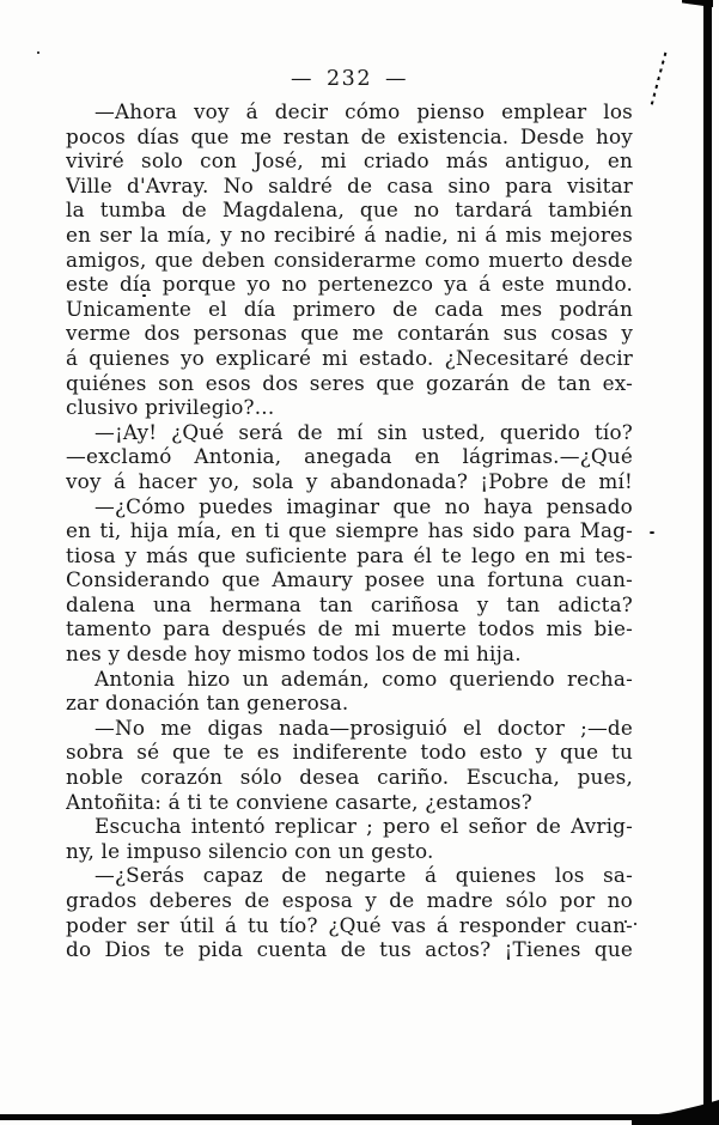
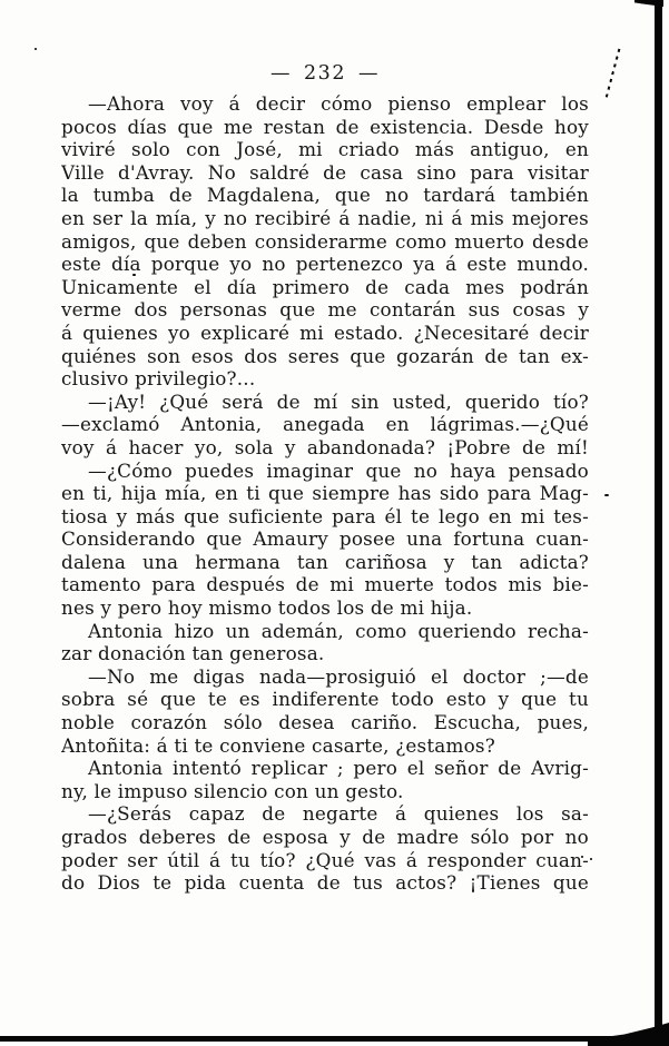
  — 232 —
  —Ahora voy á decir cómo pienso emplear los
  pocos días que me restan de existencia. Desde hoy
  viviré solo con José, mi criado más antiguo, en
  Ville d'Avray. No saldré de casa sino para visitar
  la tumba de Magdalena, que no tardará también
  en ser la mía, y no recibiré á nadie, ni á mis mejores
  amigos, que deben considerarme como muerto desde
  este día porque yo no pertenezco ya á este mundo.
  Unicamente el día primero de cada mes podrán
  verme dos personas que me contarán sus cosas y
  á quienes yo explicaré mi estado. ¿Necesitaré decir
  quiénes son esos dos seres que gozarán de tan ex-
  clusivo privilegio?...
  —¡Ay! ¿Qué será de mí sin usted, querido tío?
  —exclamó Antonia, anegada en lágrimas.—¿Qué
  voy á hacer yo, sola y abandonada? ¡Pobre de mí!
  —¿Cómo puedes imaginar que no haya pensado
  en ti, hija mía, en ti que siempre has sido para Mag-
  tiosa y más que suficiente para él te lego en mi tes-
  Considerando que Amaury posee una fortuna cuan-
  dalena una hermana tan cariñosa y tan adicta?
  tamento para después de mi muerte todos mis bie-
- nes y desde hoy mismo todos los de mi hija.
+ nes y pero hoy mismo todos los de mi hija.
  Antonia hizo un ademán, como queriendo recha-
  zar donación tan generosa.
  —No me digas nada—prosiguió el doctor ;—de
  sobra sé que te es indiferente todo esto y que tu
  noble corazón sólo desea cariño. Escucha, pues,
  Antoñita: á ti te conviene casarte, ¿estamos?
- Escucha intentó replicar ; pero el señor de Avrig-
+ Antonia intentó replicar ; pero el señor de Avrig-
  ny, le impuso silencio con un gesto.
  —¿Serás capaz de negarte á quienes los sa-
  grados deberes de esposa y de madre sólo por no
  poder ser útil á tu tío? ¿Qué vas á responder cuan-
  do Dios te pida cuenta de tus actos? ¡Tienes que
